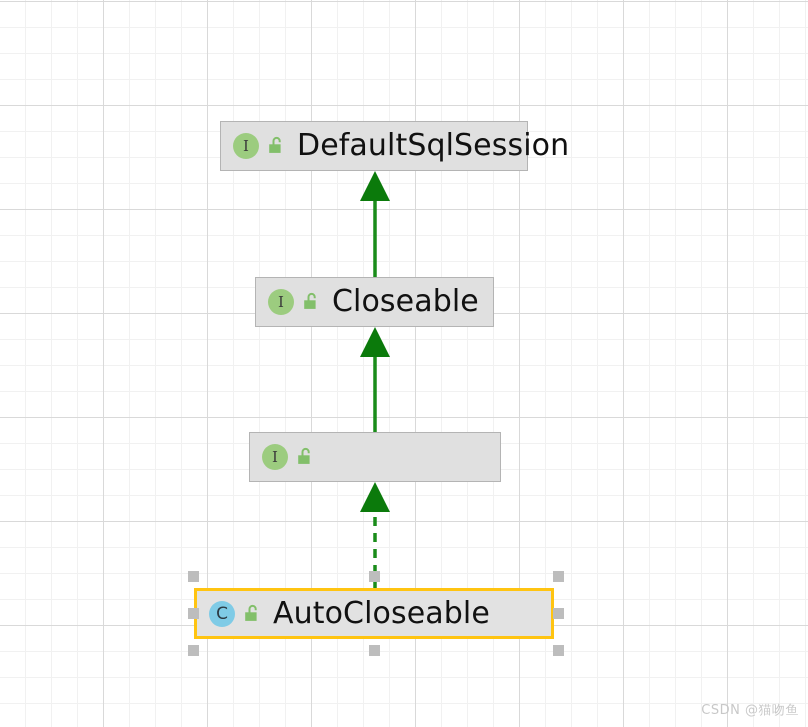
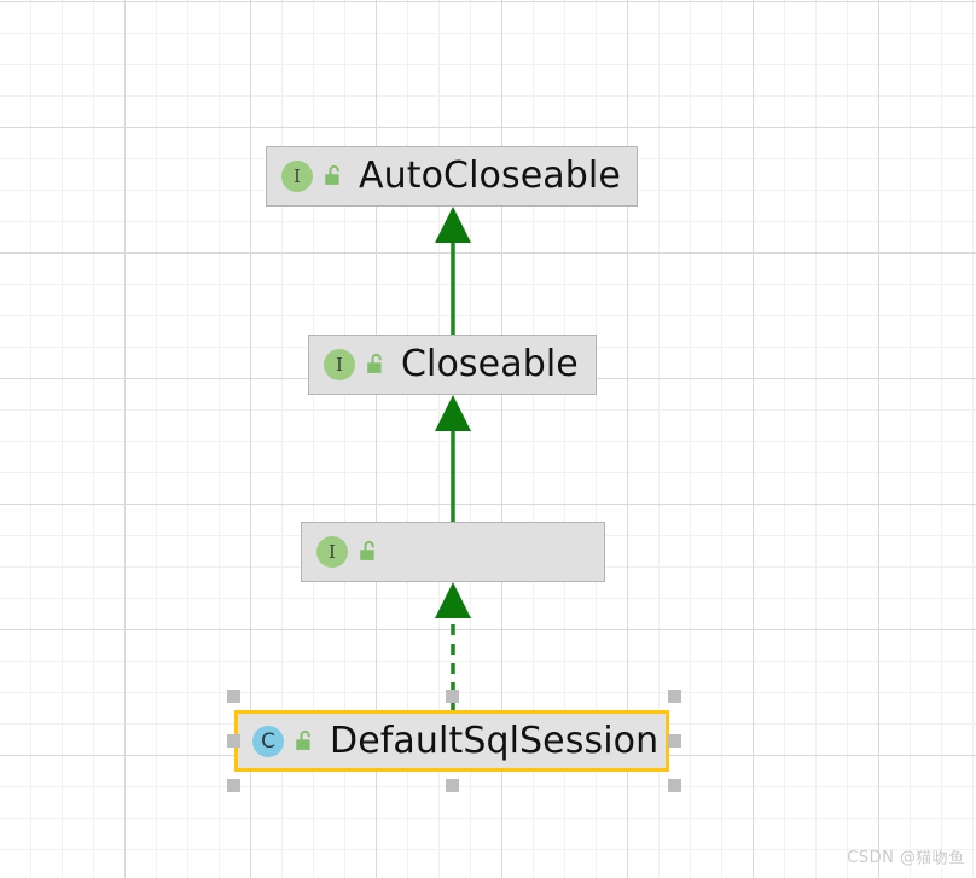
  I
- DefaultSqlSession
+ AutoCloseable
  I
  Closeable
  I
  C
- AutoCloseable
+ DefaultSqlSession
  CSDN @猫吻鱼
